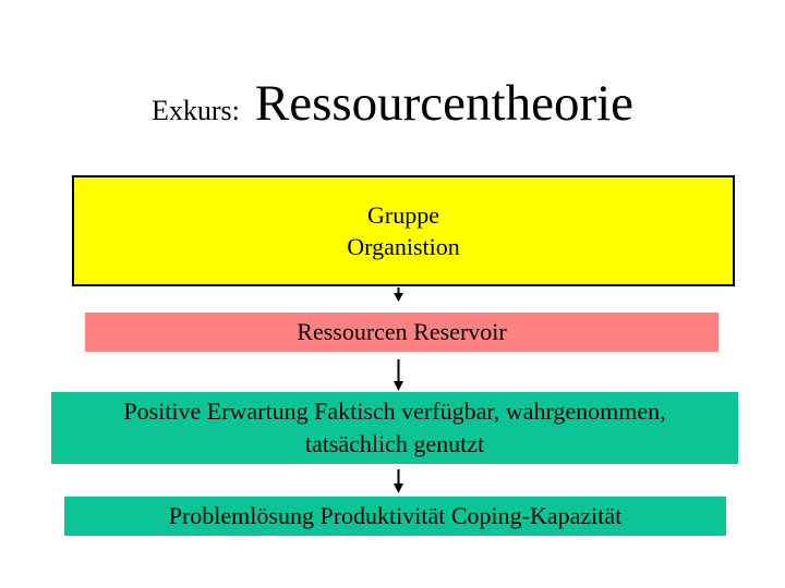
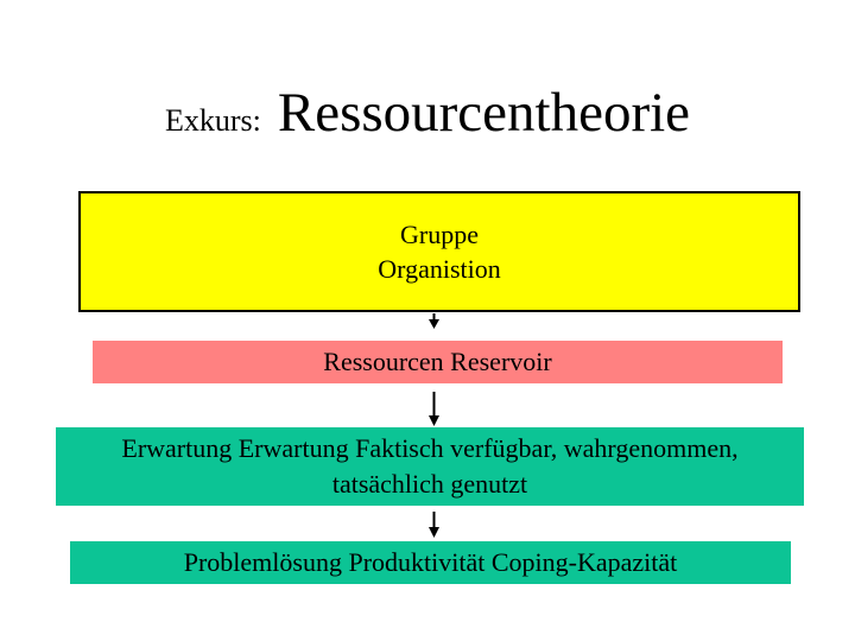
  Exkurs:
  Ressourcentheorie
  Gruppe
  Organistion
  Ressourcen Reservoir
- Positive Erwartung Faktisch verfügbar, wahrgenommen,
+ Erwartung Erwartung Faktisch verfügbar, wahrgenommen,
  tatsächlich genutzt
  Problemlösung Produktivität Coping-Kapazität
